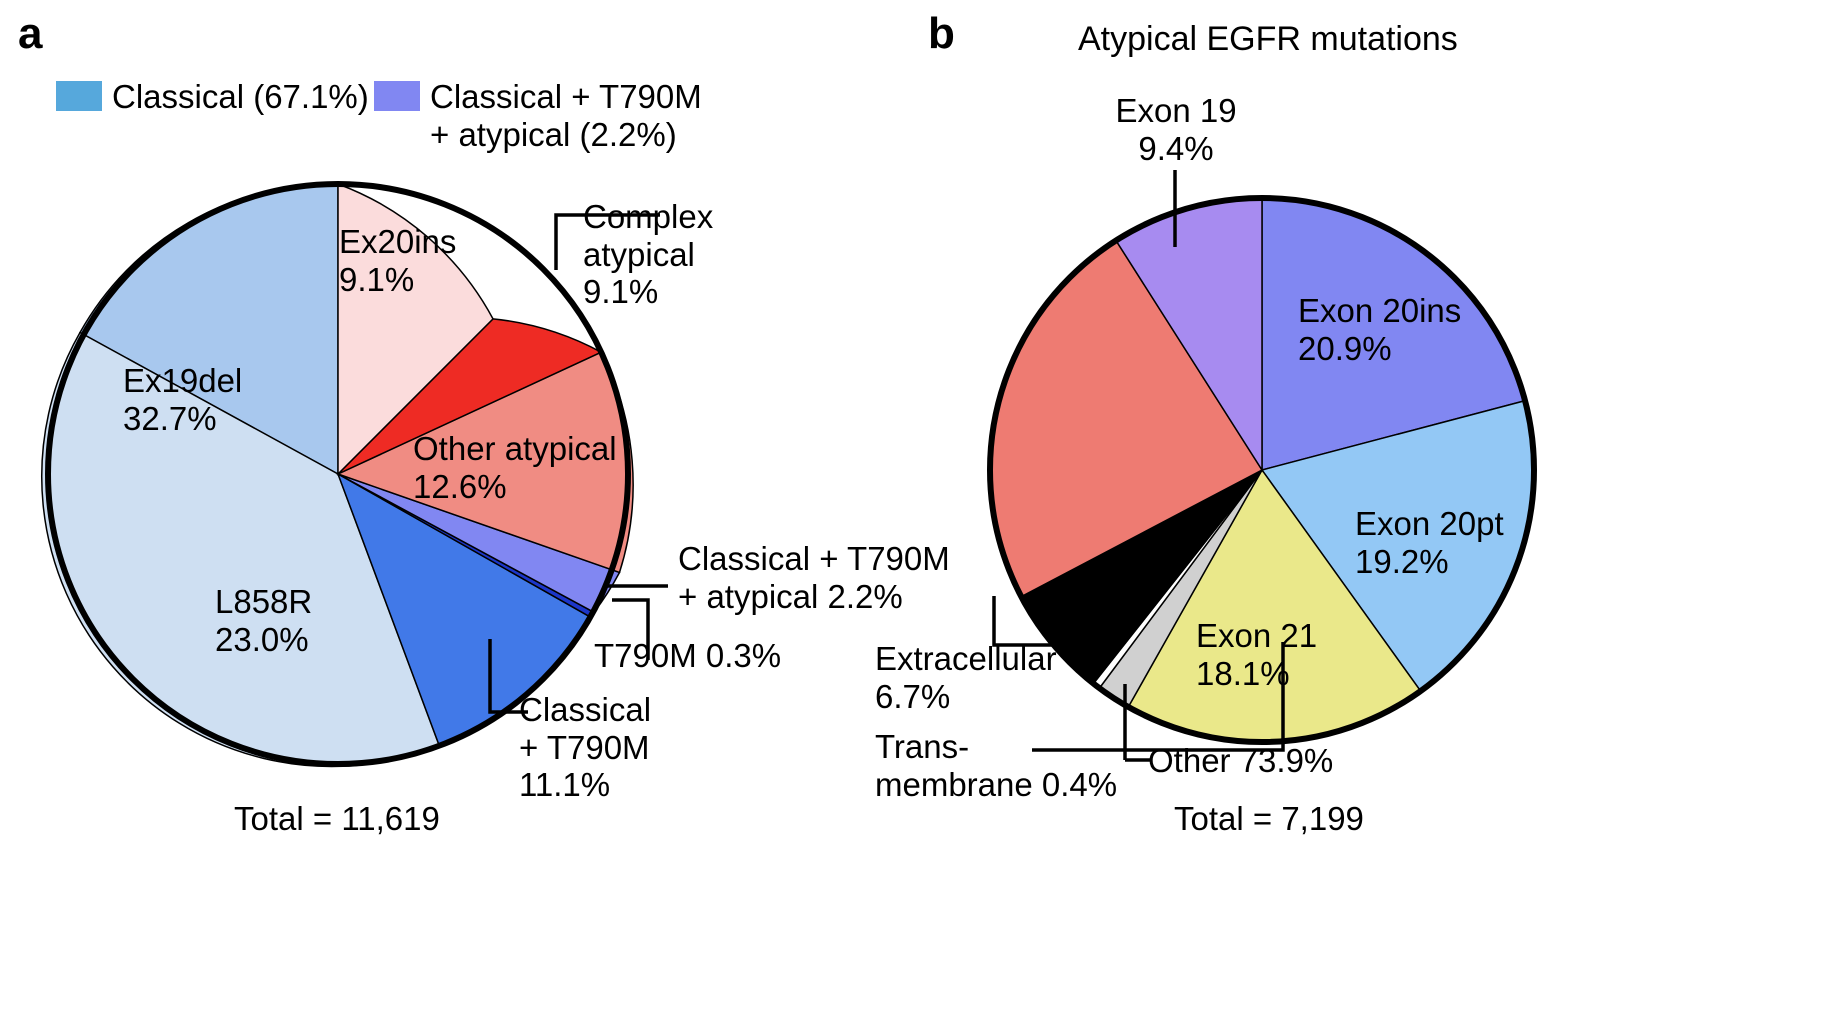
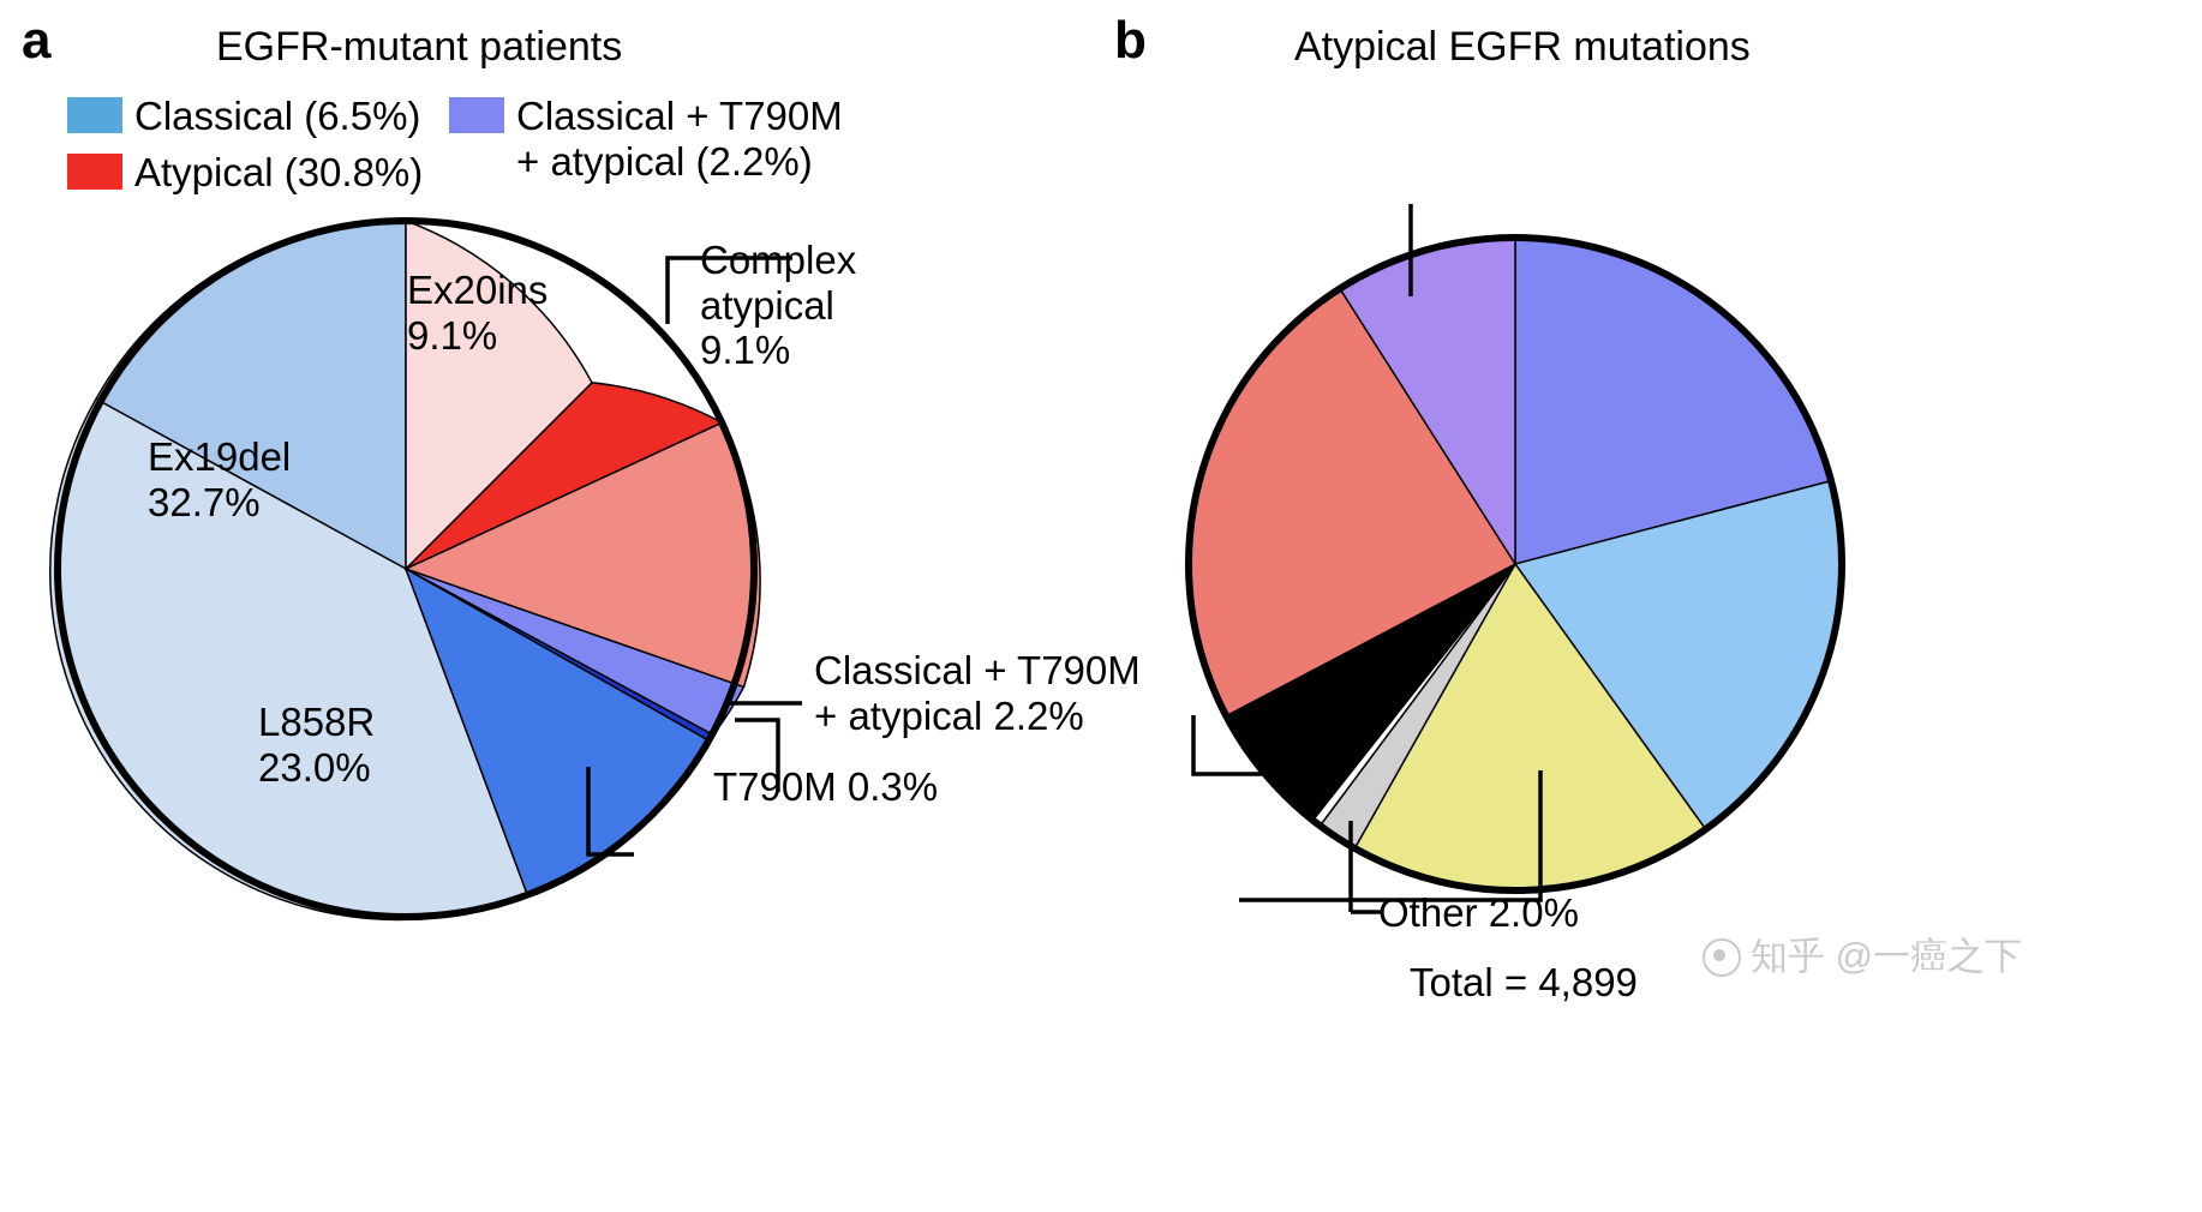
  a
+ EGFR-mutant patients
- Classical (67.1%)
+ Classical (6.5%)
+ Atypical (30.8%)
  Classical + T790M
  + atypical (2.2%)
  Ex19del
  32.7%
  L858R
  23.0%
  Ex20ins
  9.1%
- Other atypical
- 12.6%
  Complex
  atypical
  9.1%
  Classical + T790M
  + atypical 2.2%
  T790M 0.3%
- Classical
- + T790M
- 11.1%
- Total = 11,619
  b
  Atypical EGFR mutations
- Exon 19
- 9.4%
- Exon 20ins
- 20.9%
- Exon 20pt
- 19.2%
- Exon 21
- 18.1%
- Extracellular
- 6.7%
- Trans-
- membrane 0.4%
- Other 73.9%
+ Other 2.0%
- Total = 7,199
+ Total = 4,899
+ 知乎 @一癌之下
